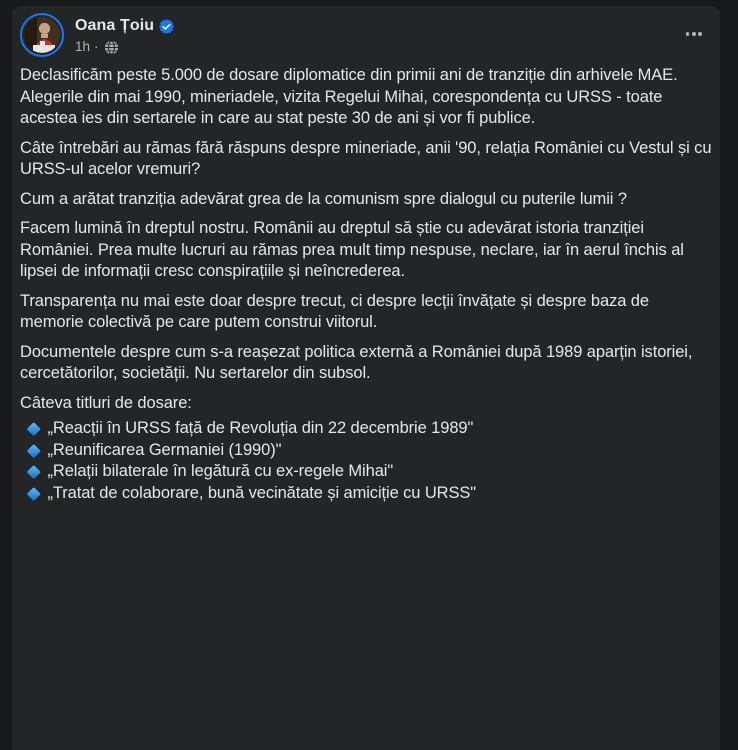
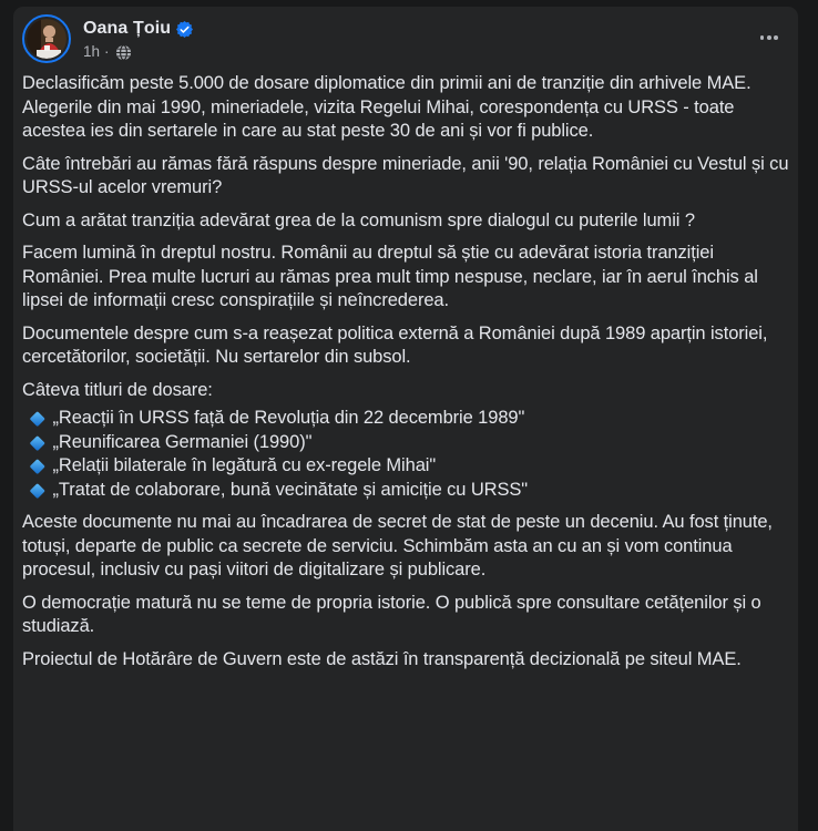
  Oana Țoiu
  1h
  ·
  Declasificăm peste 5.000 de dosare diplomatice din primii ani de tranziție din arhivele MAE. Alegerile din mai 1990, mineriadele, vizita Regelui Mihai, corespondența cu URSS - toate acestea ies din sertarele in care au stat peste 30 de ani și vor fi publice.
  Câte întrebări au rămas fără răspuns despre mineriade, anii '90, relația României cu Vestul și cu URSS-ul acelor vremuri?
  Cum a arătat tranziția adevărat grea de la comunism spre dialogul cu puterile lumii ?
  Facem lumină în dreptul nostru. Românii au dreptul să știe cu adevărat istoria tranziției României. Prea multe lucruri au rămas prea mult timp nespuse, neclare, iar în aerul închis al lipsei de informații cresc conspirațiile și neîncrederea.
- Transparența nu mai este doar despre trecut, ci despre lecții învățate și despre baza de memorie colectivă pe care putem construi viitorul.
  Documentele despre cum s-a reașezat politica externă a României după 1989 aparțin istoriei, cercetătorilor, societății. Nu sertarelor din subsol.
  Câteva titluri de dosare:
  „Reacții în URSS față de Revoluția din 22 decembrie 1989"
  „Reunificarea Germaniei (1990)"
  „Relații bilaterale în legătură cu ex-regele Mihai"
  „Tratat de colaborare, bună vecinătate și amiciție cu URSS"
+ Aceste documente nu mai au încadrarea de secret de stat de peste un deceniu. Au fost ținute, totuși, departe de public ca secrete de serviciu. Schimbăm asta an cu an și vom continua procesul, inclusiv cu pași viitori de digitalizare și publicare.
+ O democrație matură nu se teme de propria istorie. O publică spre consultare cetățenilor și o studiază.
+ Proiectul de Hotărâre de Guvern este de astăzi în transparență decizională pe siteul MAE.
